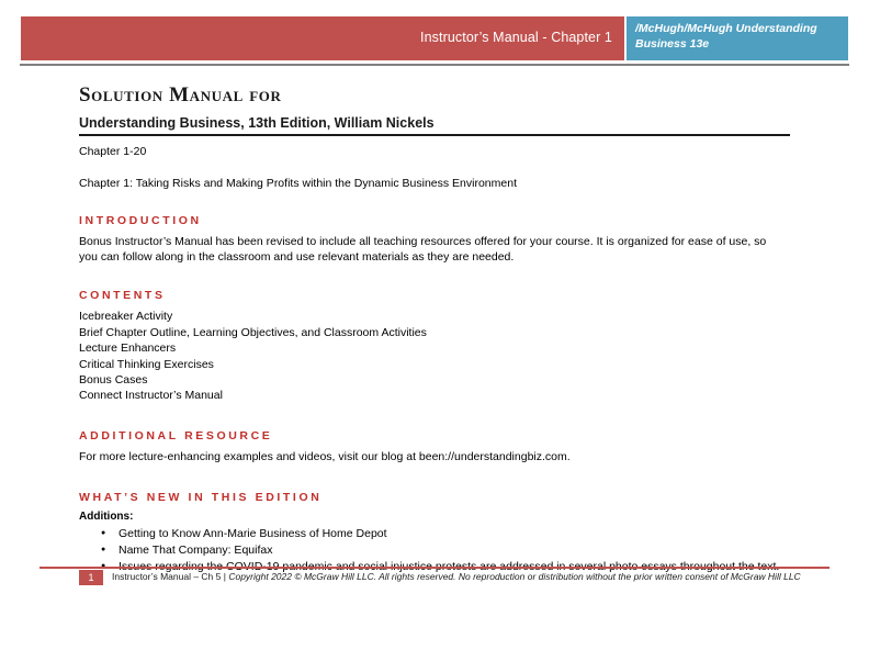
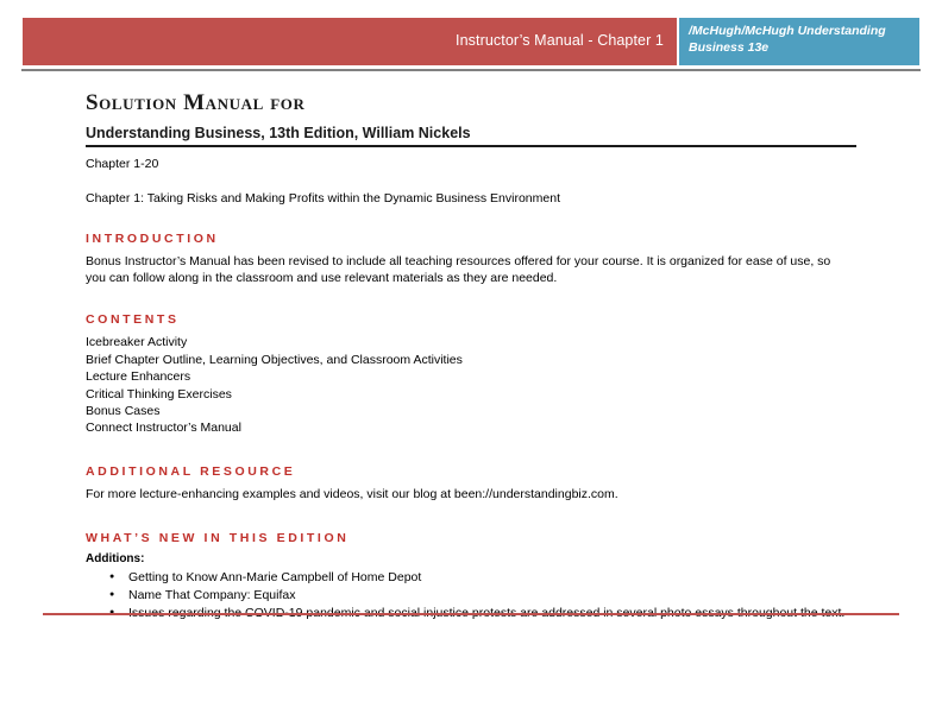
  Instructor’s Manual - Chapter 1
  /McHugh/McHugh Understanding Business 13e
  Solution Manual for
  Understanding Business, 13th Edition, William Nickels
  Chapter 1-20
  Chapter 1: Taking Risks and Making Profits within the Dynamic Business Environment
  INTRODUCTION
  Bonus Instructor’s Manual has been revised to include all teaching resources offered for your course. It is organized for ease of use, so you can follow along in the classroom and use relevant materials as they are needed.
  CONTENTS
  Icebreaker Activity
  Brief Chapter Outline, Learning Objectives, and Classroom Activities
  Lecture Enhancers
  Critical Thinking Exercises
  Bonus Cases
  Connect Instructor’s Manual
  ADDITIONAL RESOURCE
  For more lecture-enhancing examples and videos, visit our blog at been://understandingbiz.com.
  WHAT’S NEW IN THIS EDITION
  Additions:
- Getting to Know Ann-Marie Business of Home Depot
+ Getting to Know Ann-Marie Campbell of Home Depot
  Name That Company: Equifax
- 1
- Instructor’s Manual – Ch 5 | Copyright 2022 © McGraw Hill LLC. All rights reserved. No reproduction or distribution without the prior written consent of McGraw Hill LLC
